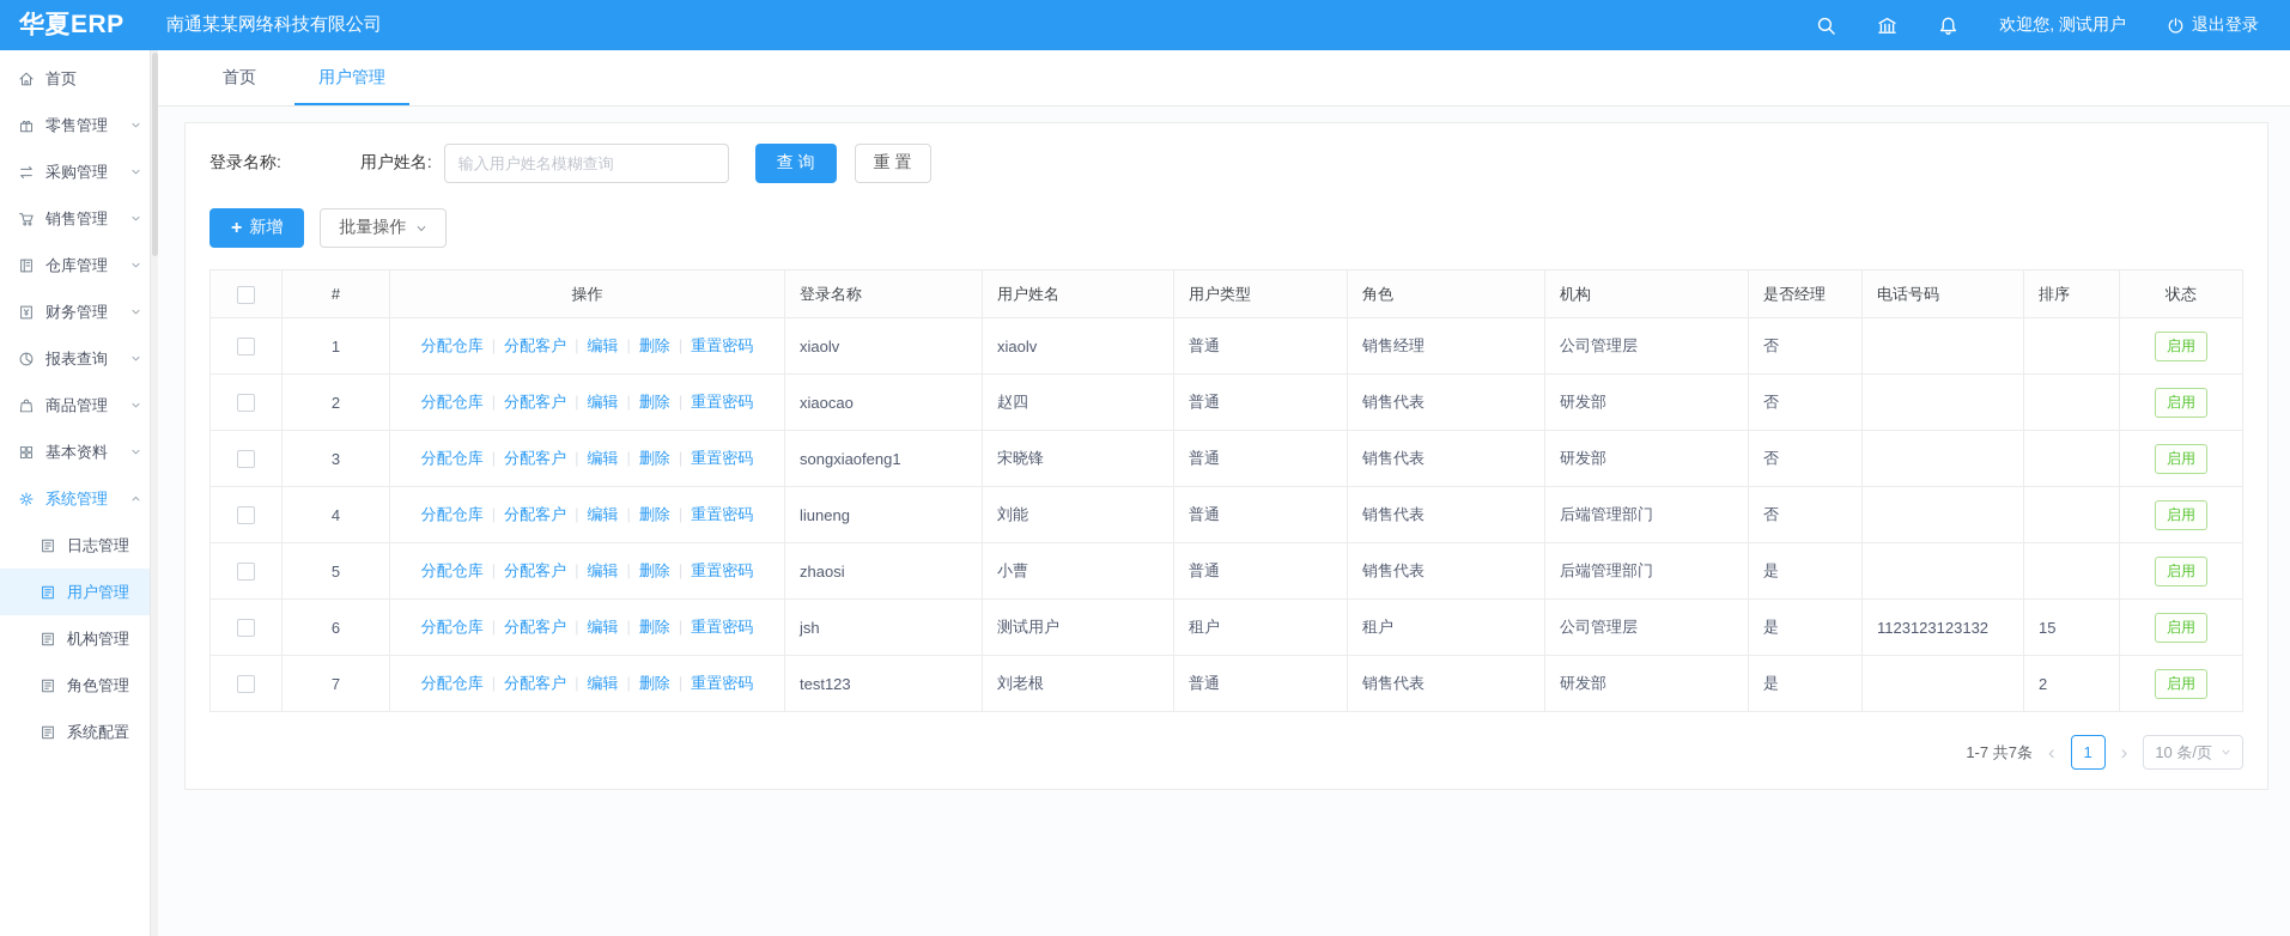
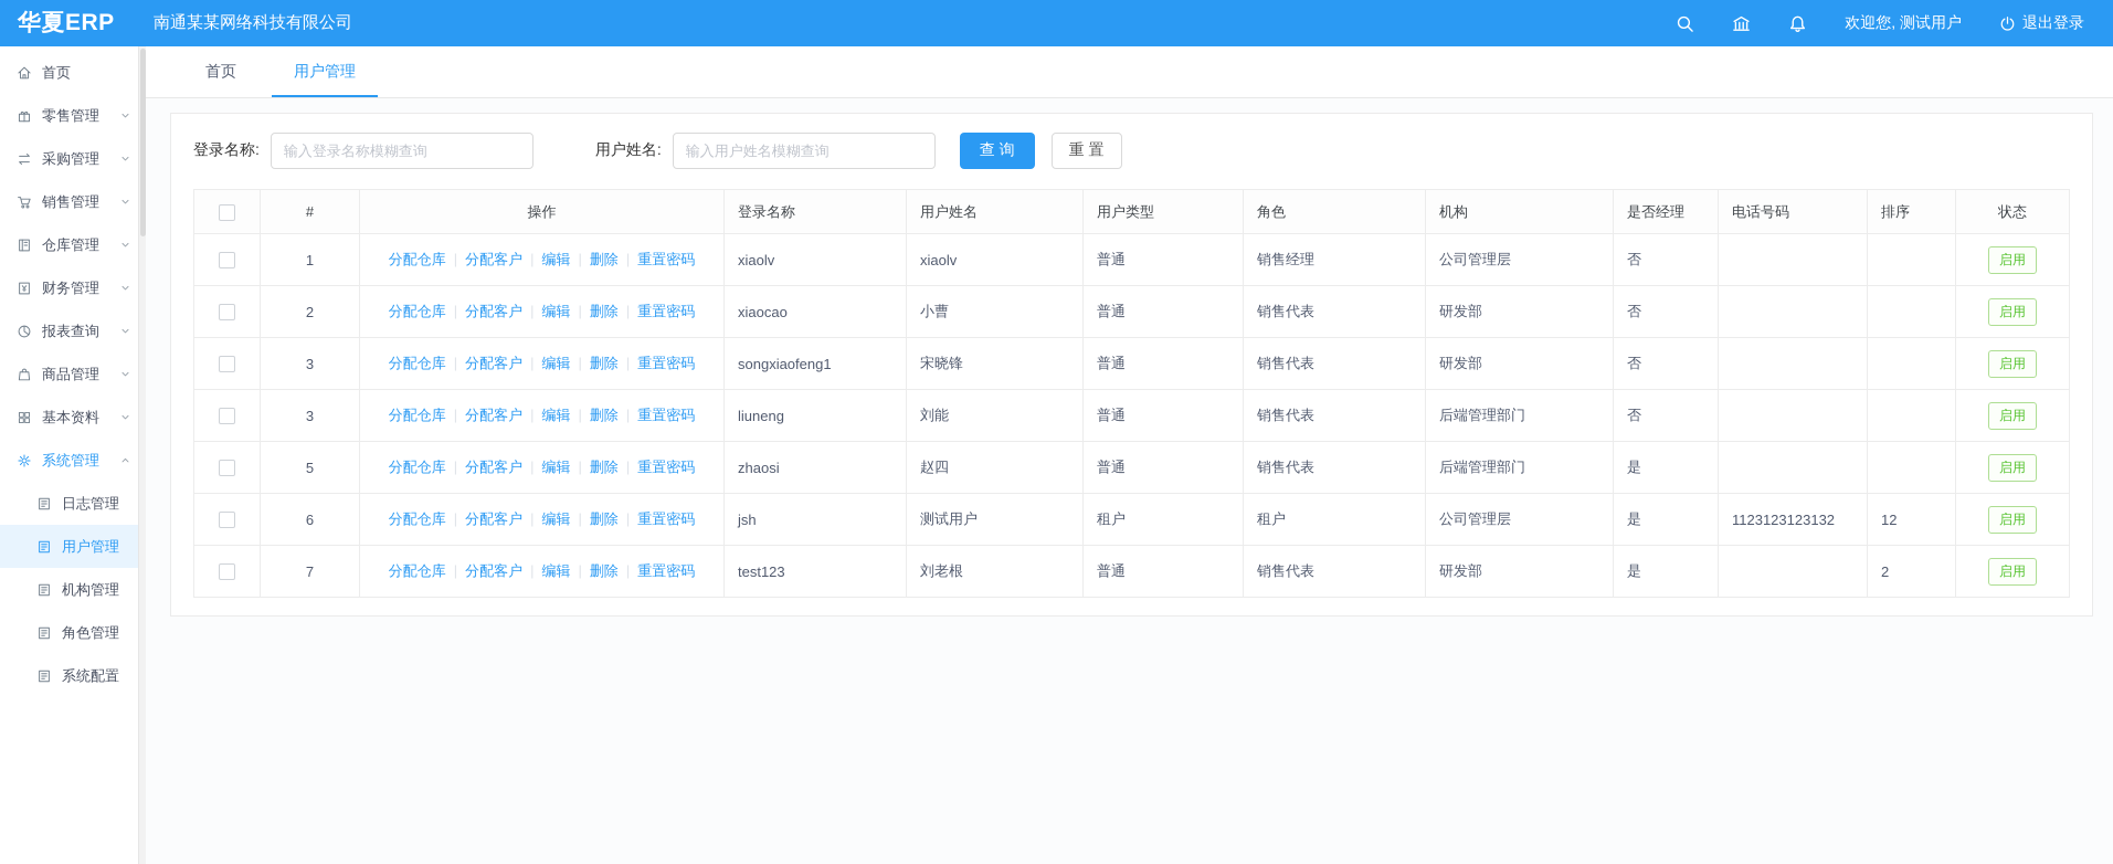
  华夏ERP
  南通某某网络科技有限公司
  欢迎您, 测试用户
  退出登录
  首页
  零售管理
  采购管理
  销售管理
  仓库管理
  财务管理
  报表查询
  商品管理
  基本资料
  系统管理
  日志管理
  用户管理
  机构管理
  角色管理
  系统配置
  首页
  用户管理
  登录名称:
+ 输入登录名称模糊查询
  用户姓名:
  输入用户姓名模糊查询
  查 询
  重 置
- +
- 新增
- 批量操作
  	#	操作	登录名称	用户姓名	用户类型	角色	机构	是否经理	电话号码	排序	状态
  	1	分配仓库 | 分配客户 编辑 | 删除 | 重置密码	xiaolv	xiaolv	普通	销售经理	公司管理层	否			启用
- 	2	分配仓库 | 分配客户 编辑 | 删除 | 重置密码	xiaocao	赵四	普通	销售代表	研发部	否			启用
+ 	2	分配仓库 | 分配客户 编辑 | 删除 | 重置密码	xiaocao	小曹	普通	销售代表	研发部	否			启用
  	3	分配仓库 | 分配客户 编辑 | 删除 | 重置密码	songxiaofeng1	宋晓锋	普通	销售代表	研发部	否			启用
- 	4	分配仓库 | 分配客户 编辑 | 删除 | 重置密码	liuneng	刘能	普通	销售代表	后端管理部门	否			启用
+ 	3	分配仓库 | 分配客户 编辑 | 删除 | 重置密码	liuneng	刘能	普通	销售代表	后端管理部门	否			启用
- 	5	分配仓库 | 分配客户 编辑 | 删除 | 重置密码	zhaosi	小曹	普通	销售代表	后端管理部门	是			启用
+ 	5	分配仓库 | 分配客户 编辑 | 删除 | 重置密码	zhaosi	赵四	普通	销售代表	后端管理部门	是			启用
- 	6	分配仓库 | 分配客户 编辑 | 删除 | 重置密码	jsh	测试用户	租户	租户	公司管理层	是	1123123123132	15	启用
+ 	6	分配仓库 | 分配客户 编辑 | 删除 | 重置密码	jsh	测试用户	租户	租户	公司管理层	是	1123123123132	12	启用
  	7	分配仓库 | 分配客户 编辑 | 删除 | 重置密码	test123	刘老根	普通	销售代表	研发部	是		2	启用
- 1-7 共7条
- ‹
- 1
- ›
- 10 条/页
